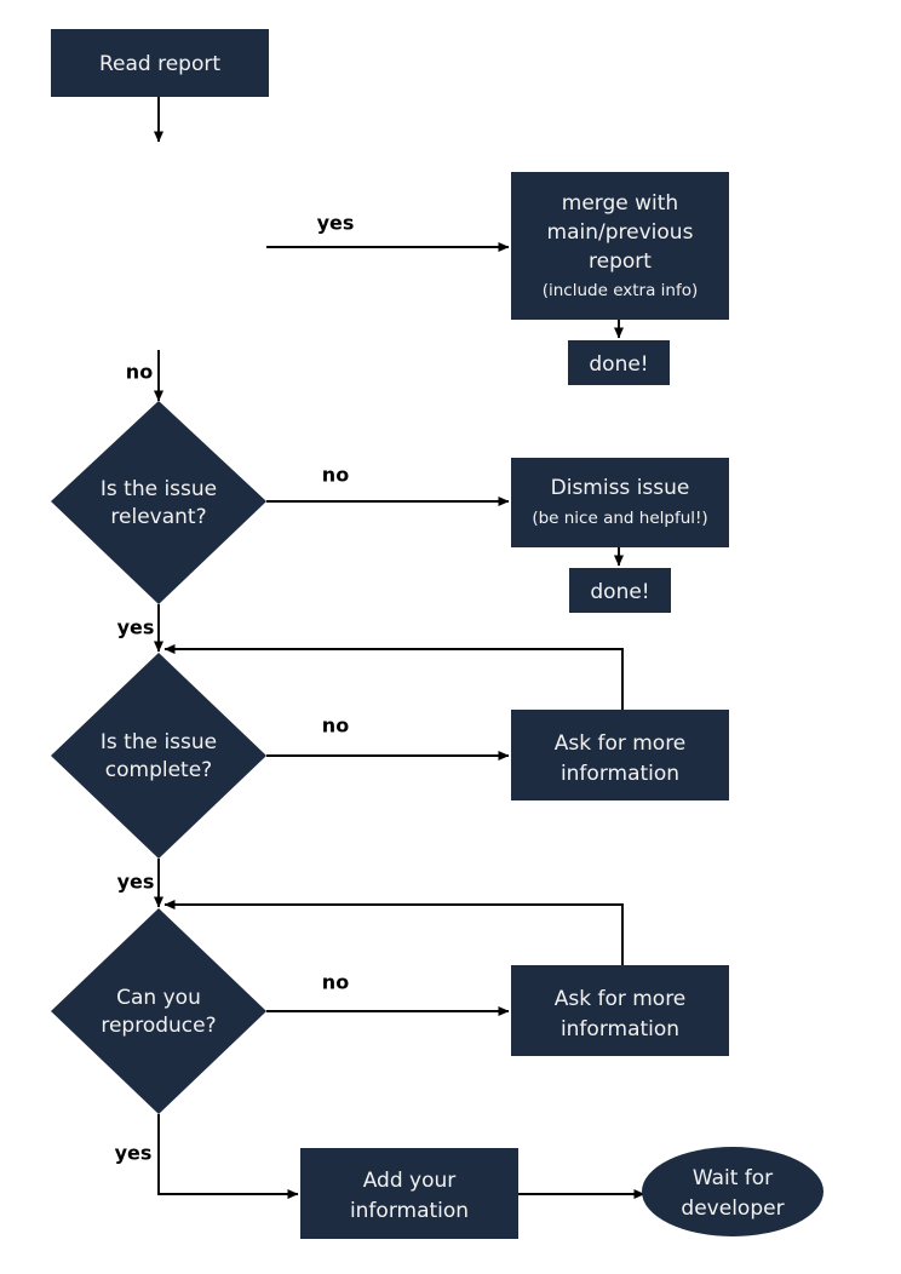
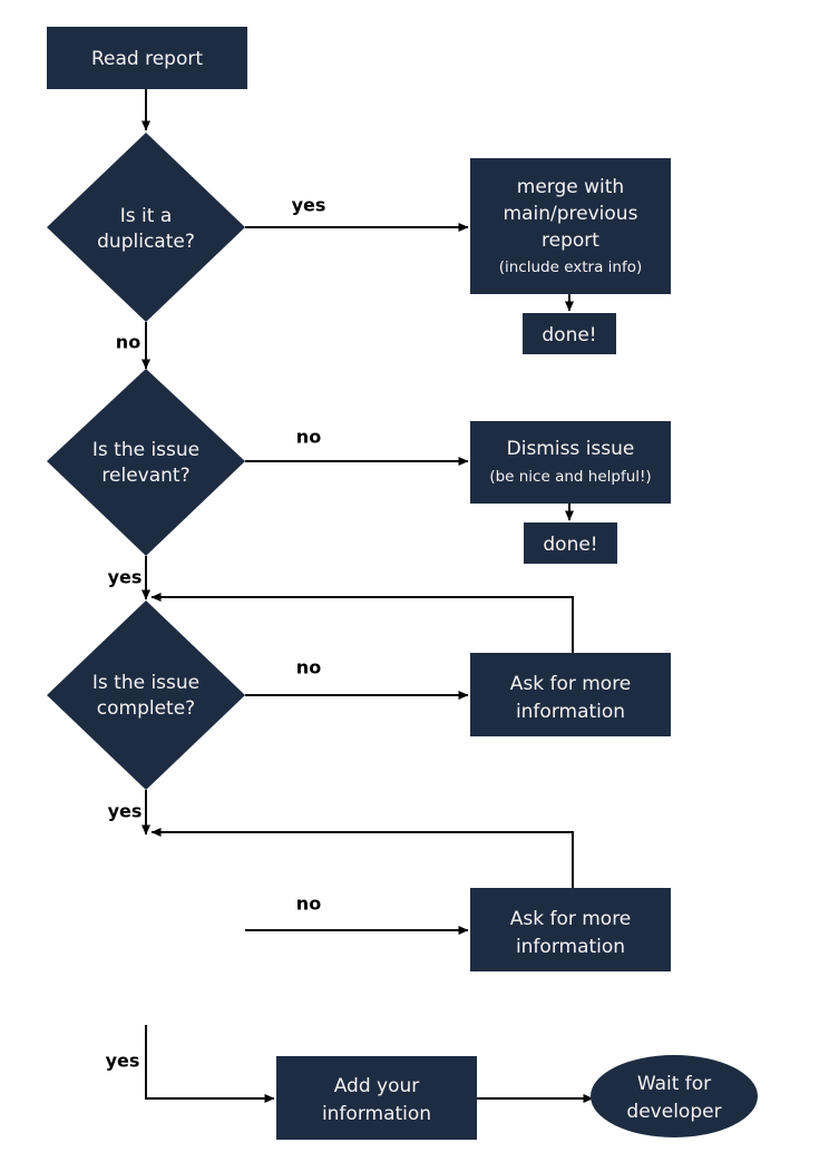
  Read report
+ Is it a
+ duplicate?
  merge with
  main/previous
  report
  (include extra info)
  done!
  Is the issue
  relevant?
  Dismiss issue
  (be nice and helpful!)
  done!
  Is the issue
  complete?
  Ask for more
  information
- Can you
- reproduce?
  Ask for more
  information
  Add your
  information
  Wait for
  developer
  yes
  no
  no
  yes
  no
  yes
  no
  yes
